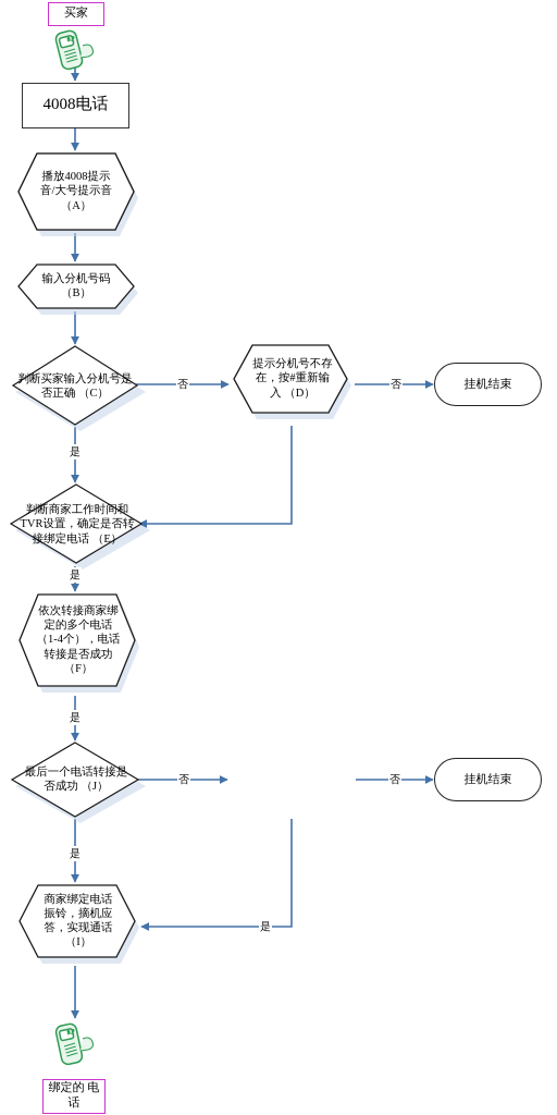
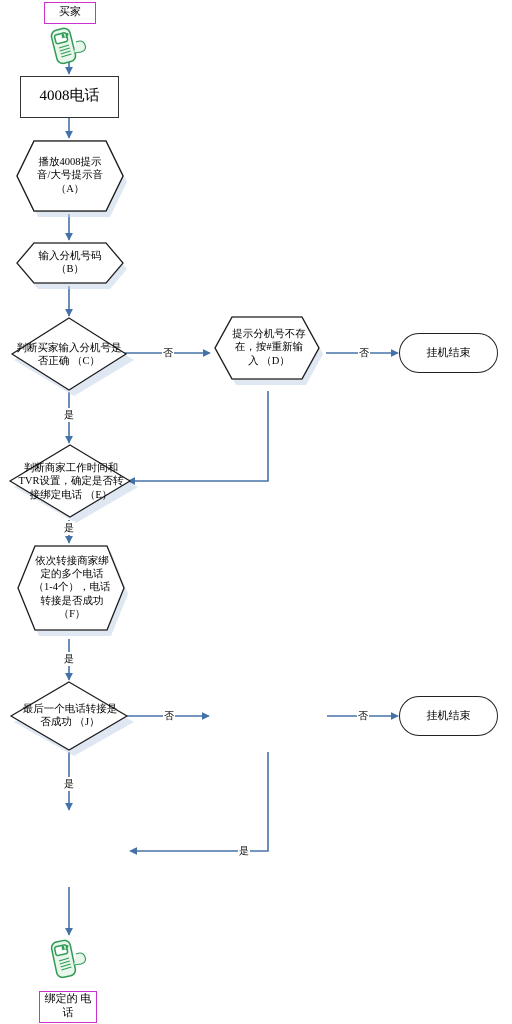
  买家
  4008电话
  播放4008提示
  音/大号提示音
  （A）
  输入分机号码
  （B）
  判断买家输入分机号是
  否正确 （C）
  提示分机号不存
  在，按#重新输
  入 （D）
  挂机结束
  判断商家工作时间和
  TVR设置，确定是否转
  接绑定电话 （E）
  依次转接商家绑
  定的多个电话
  （1-4个），电话
  转接是否成功
  （F）
  最后一个电话转接是
  否成功 （J）
  挂机结束
- 商家绑定电话
- 振铃，摘机应
- 答，实现通话
- （I）
  绑定的 电话
  否
  是
  否
  是
  是
  否
  是
  否
  是
